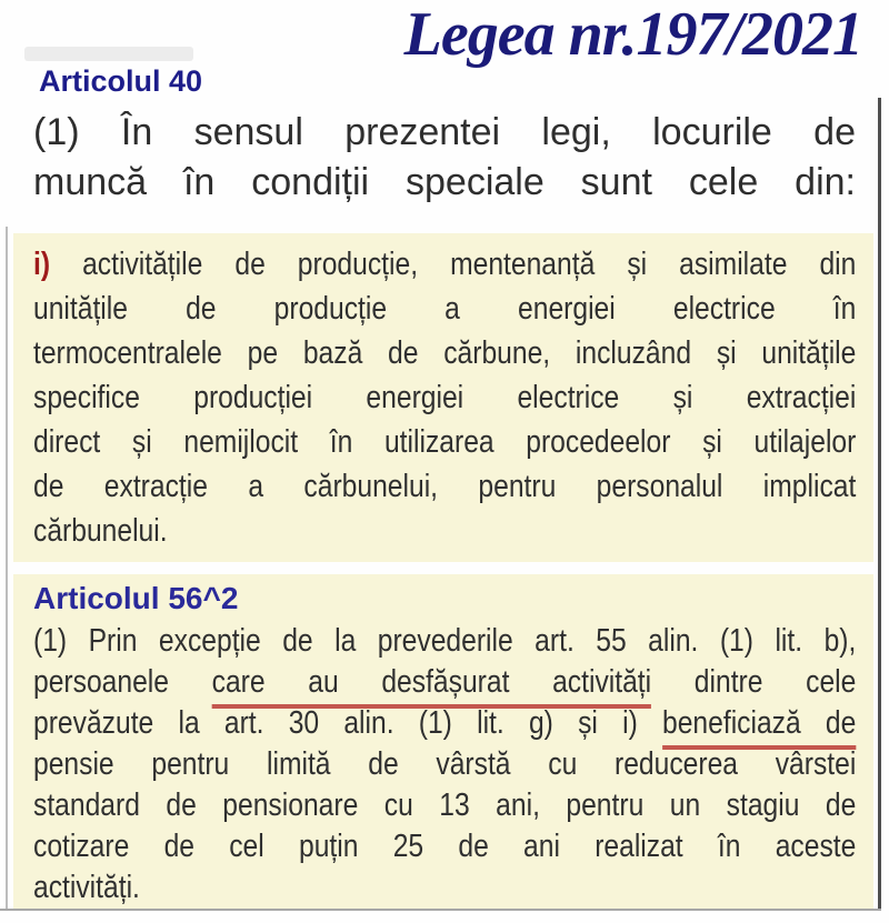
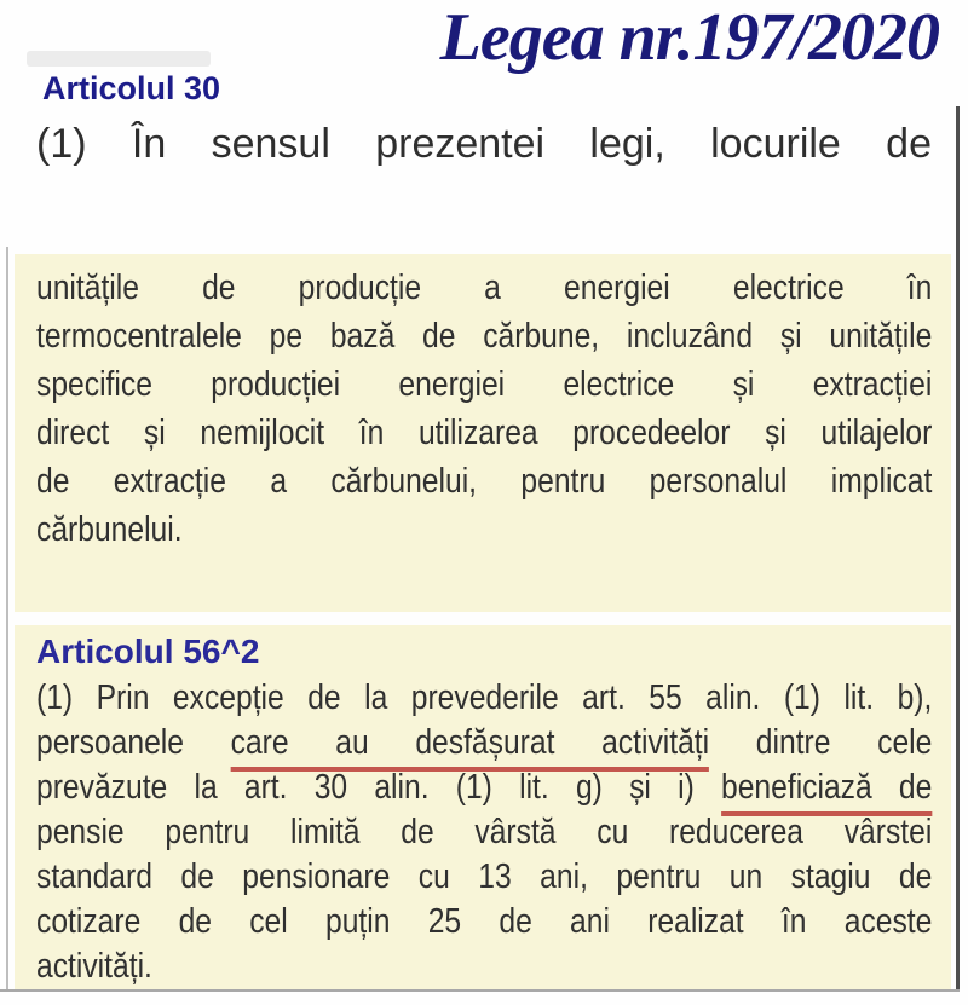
- Legea nr.197/2021
+ Legea nr.197/2020
- Articolul 40
+ Articolul 30
  (1) În sensul prezentei legi, locurile de
- muncă în condiții speciale sunt cele din:
- i) activitățile de producție, mentenanță și asimilate din
  unitățile de producție a energiei electrice în
  termocentralele pe bază de cărbune, incluzând și unitățile
  specifice producției energiei electrice și extracției
  direct și nemijlocit în utilizarea procedeelor și utilajelor
  de extracție a cărbunelui, pentru personalul implicat
  cărbunelui.
  Articolul 56^2
  (1) Prin excepție de la prevederile art. 55 alin. (1) lit. b),
  persoanele care au desfășurat activități dintre cele
  prevăzute la art. 30 alin. (1) lit. g) și i) beneficiază de
  pensie pentru limită de vârstă cu reducerea vârstei
  standard de pensionare cu 13 ani, pentru un stagiu de
  cotizare de cel puțin 25 de ani realizat în aceste
  activități.
